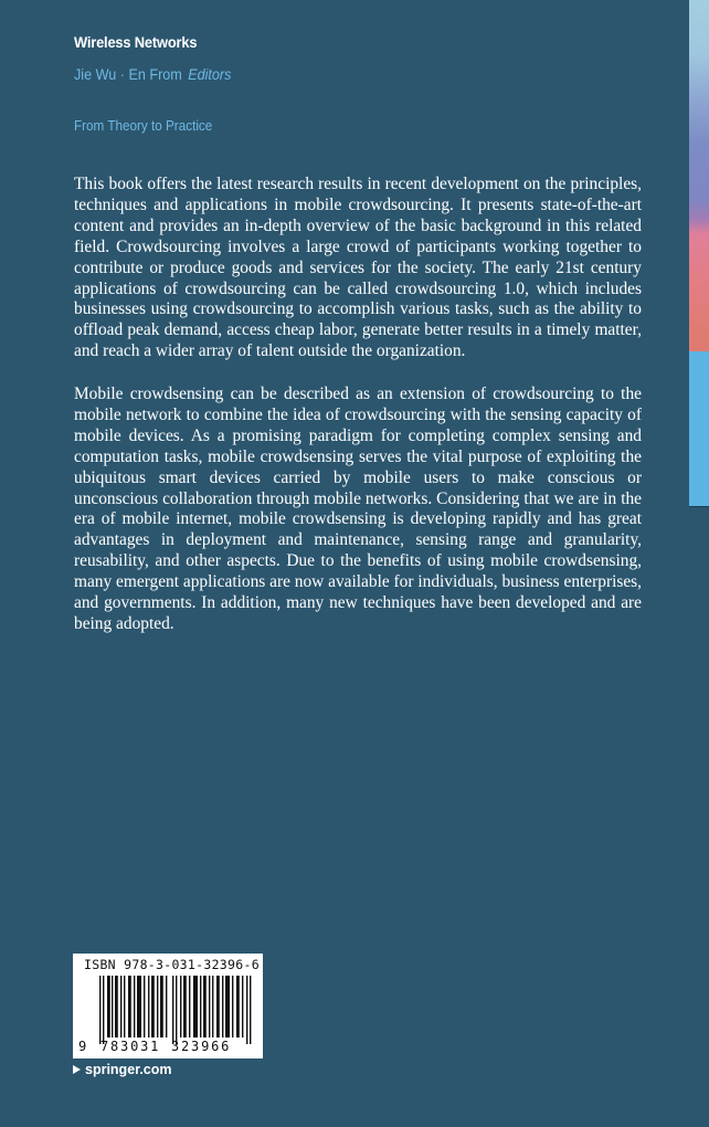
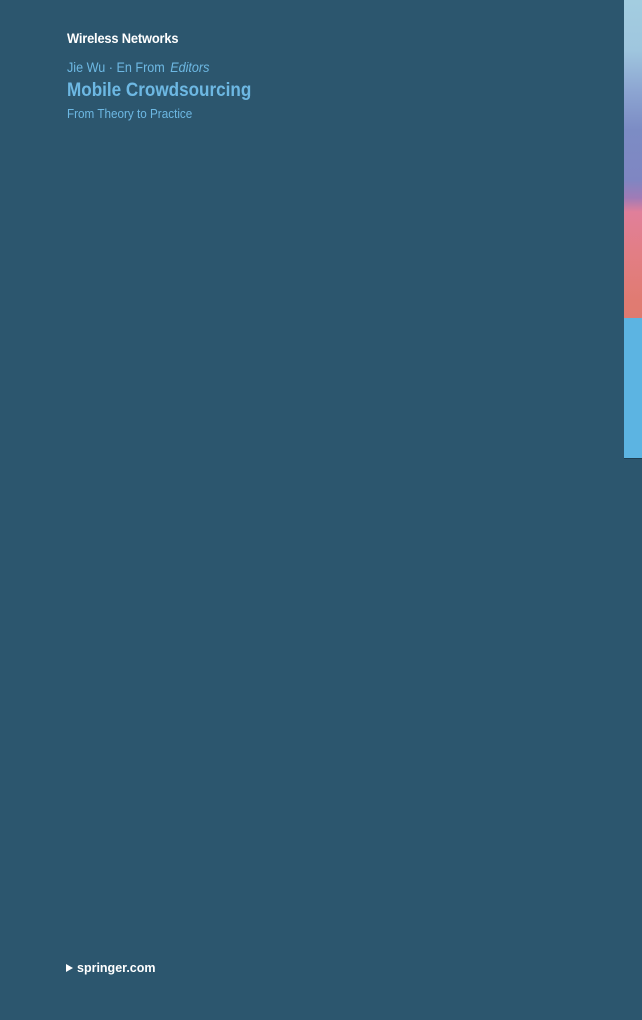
  Wireless Networks
  Jie Wu · En From Editors
+ Mobile Crowdsourcing
  From Theory to Practice
- This book offers the latest research results in recent development on the principles, techniques and applications in mobile crowdsourcing. It presents state-of-the-art content and provides an in-depth overview of the basic background in this related field. Crowdsourcing involves a large crowd of participants working together to contribute or produce goods and services for the society. The early 21st century applications of crowdsourcing can be called crowdsourcing 1.0, which includes businesses using crowdsourcing to accomplish various tasks, such as the ability to offload peak demand, access cheap labor, generate better results in a timely matter, and reach a wider array of talent outside the organization.
- Mobile crowdsensing can be described as an extension of crowdsourcing to the mobile network to combine the idea of crowdsourcing with the sensing capacity of mobile devices. As a promising paradigm for completing complex sensing and computation tasks, mobile crowdsensing serves the vital purpose of exploiting the ubiquitous smart devices carried by mobile users to make conscious or unconscious collaboration through mobile networks. Considering that we are in the era of mobile internet, mobile crowdsensing is developing rapidly and has great advantages in deployment and maintenance, sensing range and granularity, reusability, and other aspects. Due to the benefits of using mobile crowdsensing, many emergent applications are now available for individuals, business enterprises, and governments. In addition, many new techniques have been developed and are being adopted.
- ISBN 978-3-031-32396-6
- 9
- 783031
- 323966
  springer.com
